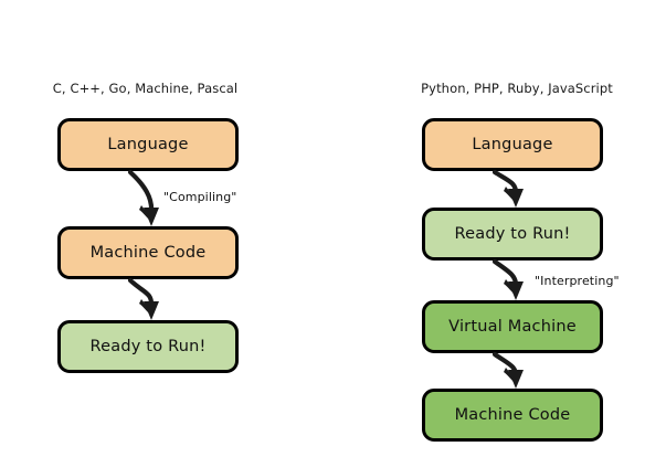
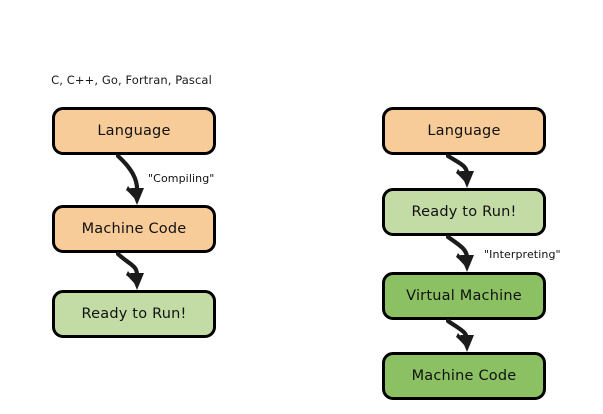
- C, C++, Go, Machine, Pascal
+ C, C++, Go, Fortran, Pascal
  Language
  Machine Code
  Ready to Run!
  "Compiling"
- Python, PHP, Ruby, JavaScript
  Language
  Ready to Run!
  Virtual Machine
  Machine Code
  "Interpreting"
